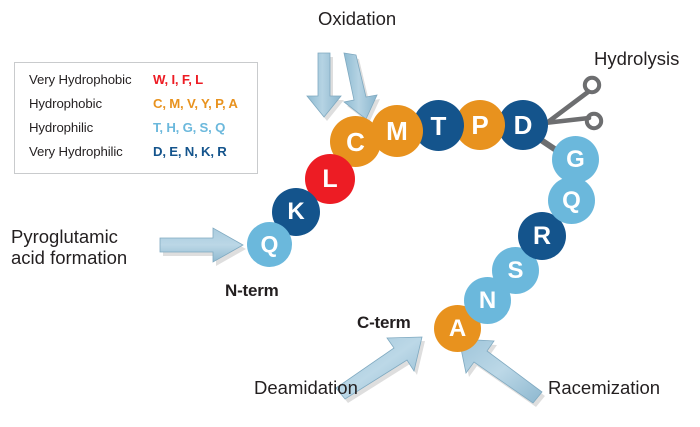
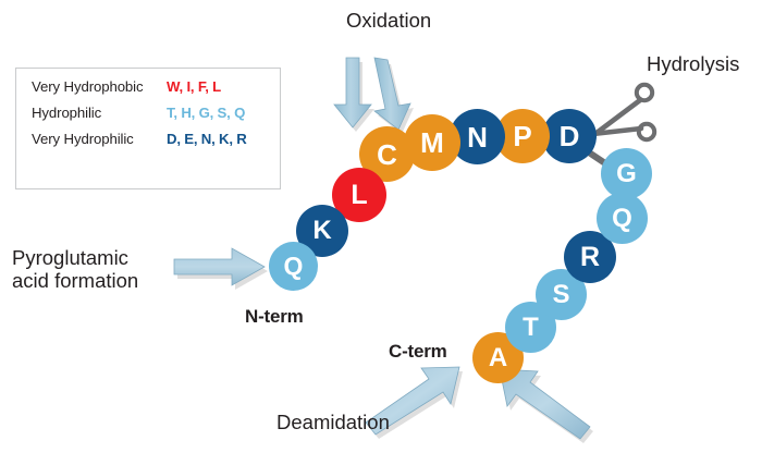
  Very Hydrophobic
  W, I, F, L
- Hydrophobic
- C, M, V, Y, P, A
  Hydrophilic
  T, H, G, S, Q
  Very Hydrophilic
  D, E, N, K, R
  Q
  K
  L
  C
  M
- T
+ N
  P
  D
  G
  Q
  R
  S
- N
+ T
  A
  Oxidation
  Hydrolysis
  Pyroglutamic
  acid formation
  Deamidation
- Racemization
  N-term
  C-term
